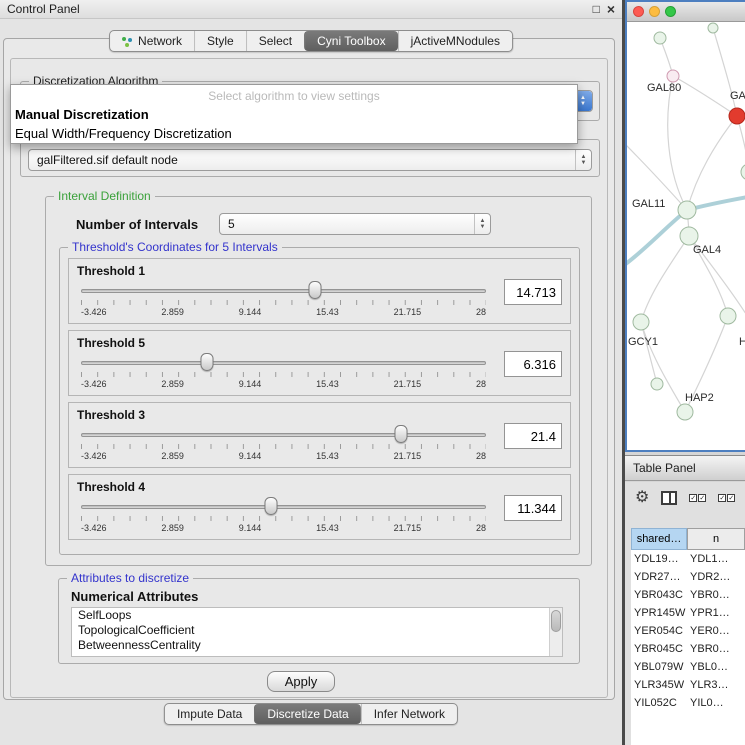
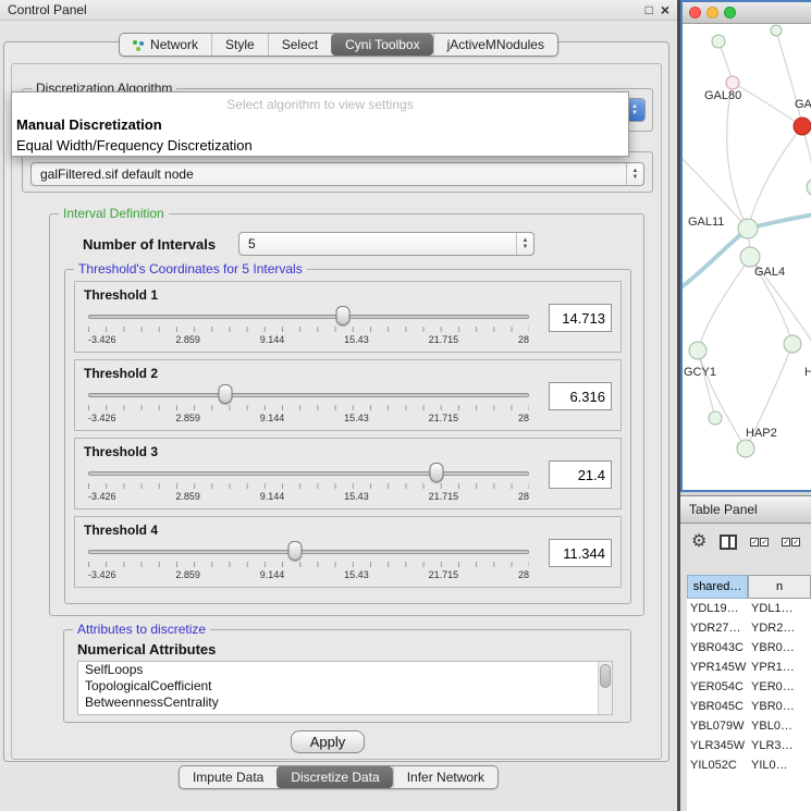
  Control Panel
  □
  ×
  Network
  Style
  Select
  Cyni Toolbox
  jActiveMNodules
  Discretization Algorithm
  Select algorithm to view settings
  Manual Discretization
  Equal Width/Frequency Discretization
  galFiltered.sif default node
  Interval Definition
  Number of Intervals
  5
  Threshold's Coordinates for 5 Intervals
  Threshold 1
  -3.426
  2.859
  9.144
  15.43
  21.715
  28
  14.713
- Threshold 5
+ Threshold 2
  -3.426
  2.859
  9.144
  15.43
  21.715
  28
  6.316
  Threshold 3
  -3.426
  2.859
  9.144
  15.43
  21.715
  28
  21.4
  Threshold 4
  -3.426
  2.859
  9.144
  15.43
  21.715
  28
  11.344
  Attributes to discretize
  Numerical Attributes
  SelfLoops
  TopologicalCoefficient
  BetweennessCentrality
  Apply
  Impute Data
  Discretize Data
  Infer Network
  GAL80
  GA
  GAL11
  GAL4
  GCY1
  H
  HAP2
  Table Panel
  ⚙
  shared…
  n
  YDL19…
  YDL1…
  YDR27…
  YDR2…
  YBR043C
  YBR0…
  YPR145W
  YPR1…
  YER054C
  YER0…
  YBR045C
  YBR0…
  YBL079W
  YBL0…
  YLR345W
  YLR3…
  YIL052C
  YIL0…
